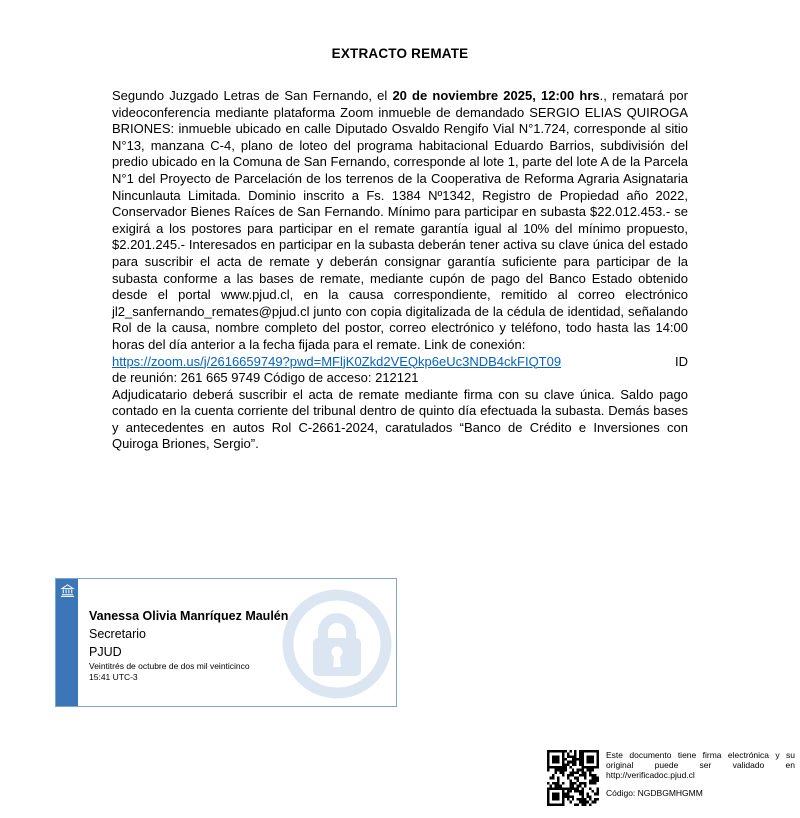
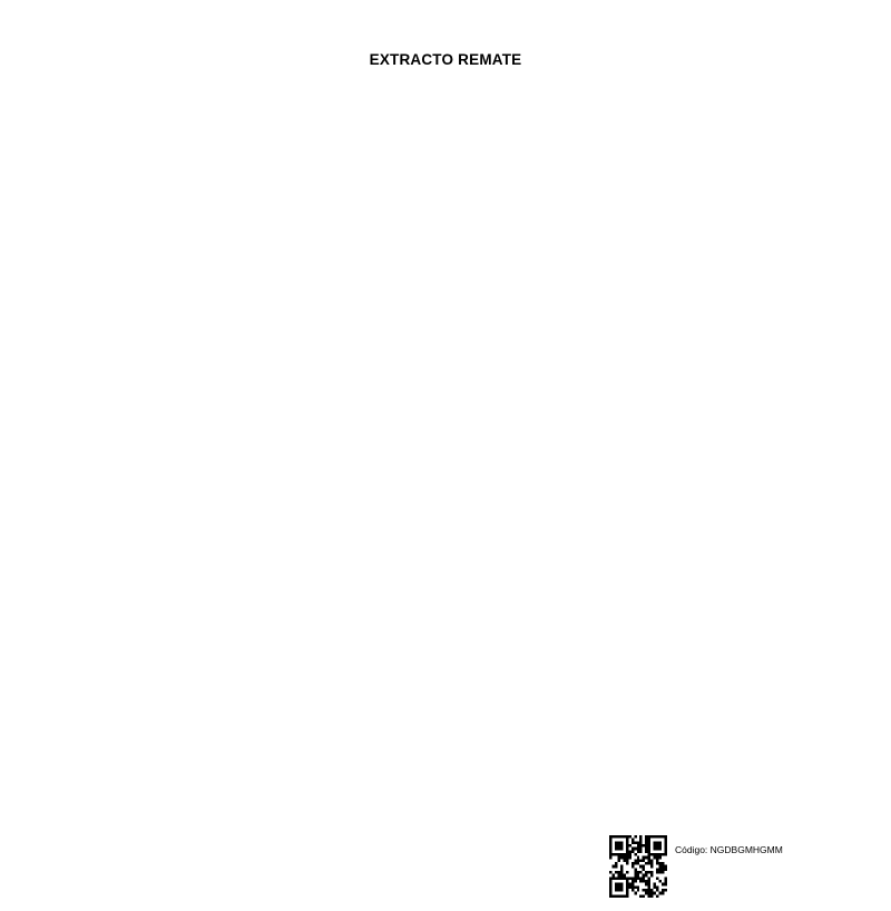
  EXTRACTO REMATE
- Segundo Juzgado Letras de San Fernando, el 20 de noviembre 2025, 12:00 hrs., rematará por videoconferencia mediante plataforma Zoom inmueble de demandado SERGIO ELIAS QUIROGA BRIONES: inmueble ubicado en calle Diputado Osvaldo Rengifo Vial N°1.724, corresponde al sitio N°13, manzana C-4, plano de loteo del programa habitacional Eduardo Barrios, subdivisión del predio ubicado en la Comuna de San Fernando, corresponde al lote 1, parte del lote A de la Parcela N°1 del Proyecto de Parcelación de los terrenos de la Cooperativa de Reforma Agraria Asignataria Nincunlauta Limitada. Dominio inscrito a Fs. 1384 Nº1342, Registro de Propiedad año 2022, Conservador Bienes Raíces de San Fernando. Mínimo para participar en subasta $22.012.453.- se exigirá a los postores para participar en el remate garantía igual al 10% del mínimo propuesto, $2.201.245.- Interesados en participar en la subasta deberán tener activa su clave única del estado para suscribir el acta de remate y deberán consignar garantía suficiente para participar de la subasta conforme a las bases de remate, mediante cupón de pago del Banco Estado obtenido desde el portal www.pjud.cl, en la causa correspondiente, remitido al correo electrónico jl2_sanfernando_remates@pjud.cl junto con copia digitalizada de la cédula de identidad, señalando Rol de la causa, nombre completo del postor, correo electrónico y teléfono, todo hasta las 14:00 horas del día anterior a la fecha fijada para el remate. Link de conexión:
- https://zoom.us/j/2616659749?pwd=MFljK0Zkd2VEQkp6eUc3NDB4ckFIQT09
- ID
- de reunión: 261 665 9749 Código de acceso: 212121
- Adjudicatario deberá suscribir el acta de remate mediante firma con su clave única. Saldo pago contado en la cuenta corriente del tribunal dentro de quinto día efectuada la subasta. Demás bases y antecedentes en autos Rol C-2661-2024, caratulados “Banco de Crédito e Inversiones con Quiroga Briones, Sergio”.
- Vanessa Olivia Manríquez Maulén
- Secretario
- PJUD
- Veintitrés de octubre de dos mil veinticinco
- 15:41 UTC-3
- Este documento tiene firma electrónica y su original puede ser validado en http://verificadoc.pjud.cl
  Código: NGDBGMHGMM
